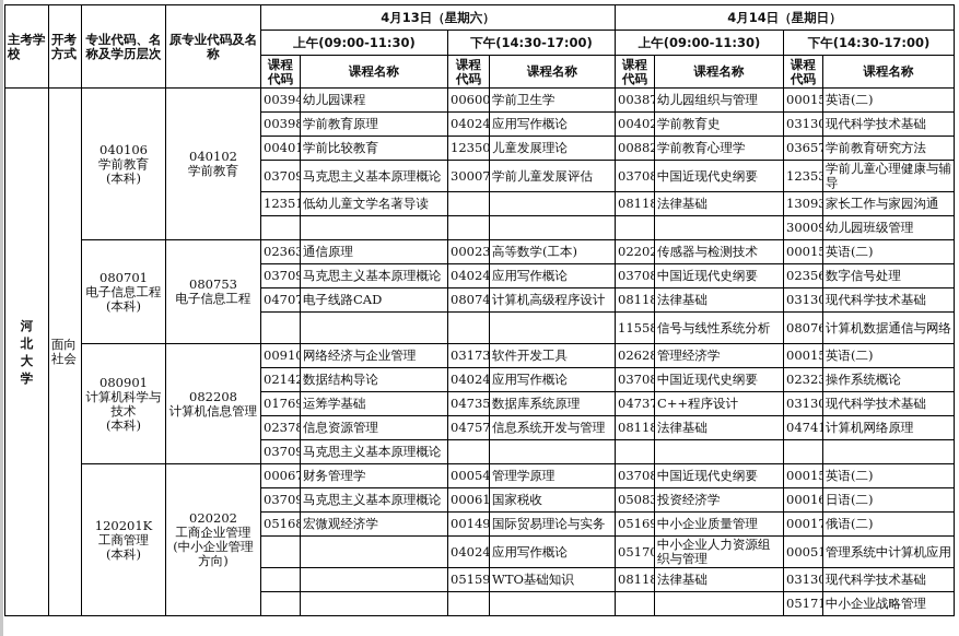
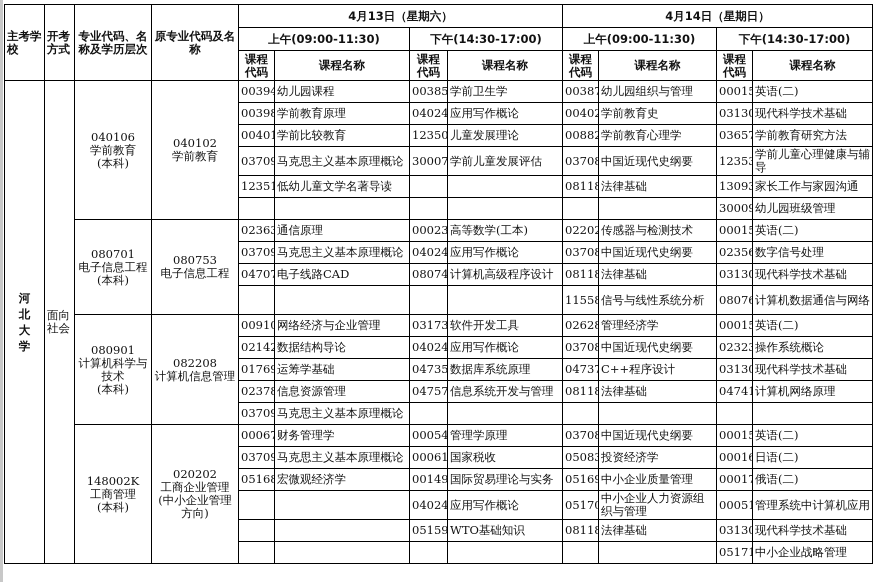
  主考学校	开考方式	专业代码、名称及学历层次	原专业代码及名称	4月13日（星期六）	4月14日（星期日）
  上午(09:00-11:30)	下午(14:30-17:00)	上午(09:00-11:30)	下午(14:30-17:00)
  课程代码	课程名称	课程代码	课程名称	课程代码	课程名称	课程代码	课程名称
- 河北大学	面向社会	040106学前教育(本科)	040102学前教育	00394	幼儿园课程	00600	学前卫生学	00387	幼儿园组织与管理	00015	英语(二)
+ 河北大学	面向社会	040106学前教育(本科)	040102学前教育	00394	幼儿园课程	00385	学前卫生学	00387	幼儿园组织与管理	00015	英语(二)
  00398	学前教育原理	04024	应用写作概论	00402	学前教育史	03130	现代科学技术基础
  00401	学前比较教育	12350	儿童发展理论	00882	学前教育心理学	03657	学前教育研究方法
  03709	马克思主义基本原理概论	30007	学前儿童发展评估	03708	中国近现代史纲要	12353	学前儿童心理健康与辅导
  12351	低幼儿童文学名著导读			08118	法律基础	13093	家长工作与家园沟通
  						30009	幼儿园班级管理
  080701电子信息工程(本科)	080753电子信息工程	02363	通信原理	00023	高等数学(工本)	02202	传感器与检测技术	00015	英语(二)
  03709	马克思主义基本原理概论	04024	应用写作概论	03708	中国近现代史纲要	02356	数字信号处理
  04707	电子线路CAD	08074	计算机高级程序设计	08118	法律基础	03130	现代科学技术基础
  				11558	信号与线性系统分析	08076	计算机数据通信与网络
  080901计算机科学与技术(本科)	082208计算机信息管理	00910	网络经济与企业管理	03173	软件开发工具	02628	管理经济学	00015	英语(二)
  02142	数据结构导论	04024	应用写作概论	03708	中国近现代史纲要	02323	操作系统概论
  01769	运筹学基础	04735	数据库系统原理	04737	C++程序设计	03130	现代科学技术基础
  02378	信息资源管理	04757	信息系统开发与管理	08118	法律基础	04741	计算机网络原理
  03709	马克思主义基本原理概论
- 120201K工商管理(本科)	020202工商企业管理(中小企业管理方向)	00067	财务管理学	00054	管理学原理	03708	中国近现代史纲要	00015	英语(二)
+ 148002K工商管理(本科)	020202工商企业管理(中小企业管理方向)	00067	财务管理学	00054	管理学原理	03708	中国近现代史纲要	00015	英语(二)
  03709	马克思主义基本原理概论	00061	国家税收	05083	投资经济学	00016	日语(二)
  05168	宏微观经济学	00149	国际贸易理论与实务	05169	中小企业质量管理	00017	俄语(二)
  		04024	应用写作概论	05170	中小企业人力资源组织与管理	00051	管理系统中计算机应用
  		05159	WTO基础知识	08118	法律基础	03130	现代科学技术基础
  						05171	中小企业战略管理
